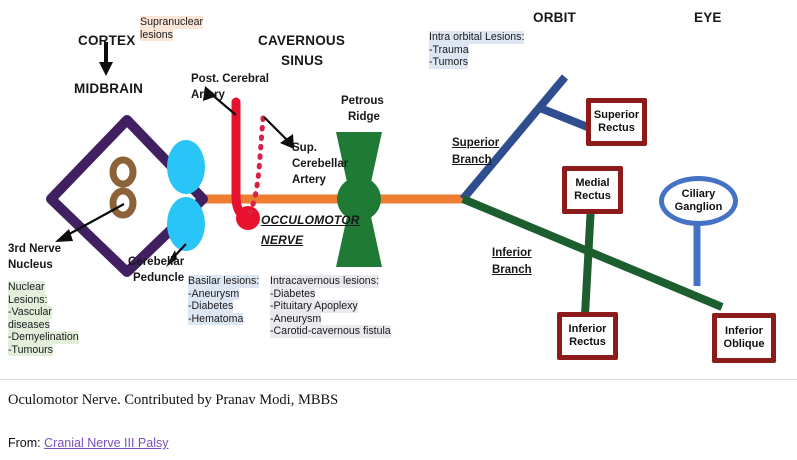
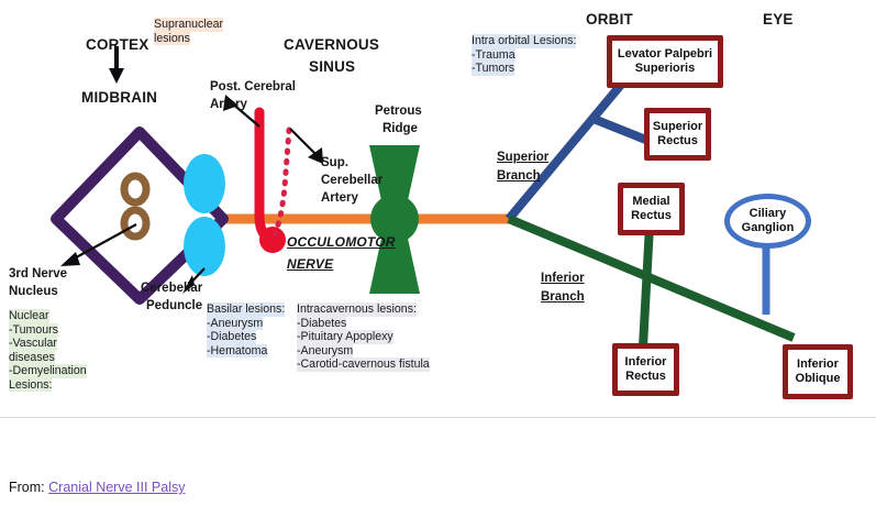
  CORTEX
  MIDBRAIN
  CAVERNOUS
  SINUS
  ORBIT
  EYE
  Post. Cerebral
  Artery
  Sup.
  Cerebellar
  Artery
  Petrous
  Ridge
  OCCULOMOTOR
  NERVE
  3rd Nerve
  Nucleus
  Cerebellar
  Peduncle
  Superior
  Branch
  Inferior
  Branch
+ Levator Palpebri
+ Superioris
  Superior
  Rectus
  Medial
  Rectus
  Inferior
  Rectus
  Inferior
  Oblique
  Ciliary Ganglion
  Supranuclear
  lesions
  Nuclear
- Lesions:
+ -Tumours
  -Vascular
  diseases
  -Demyelination
- -Tumours
+ Lesions:
  Basilar lesions:
  -Aneurysm
  -Diabetes
  -Hematoma
  Intracavernous lesions:
  -Diabetes
  -Pituitary Apoplexy
  -Aneurysm
  -Carotid-cavernous fistula
  Intra orbital Lesions:
  -Trauma
  -Tumors
- Oculomotor Nerve. Contributed by Pranav Modi, MBBS
  From: Cranial Nerve III Palsy
